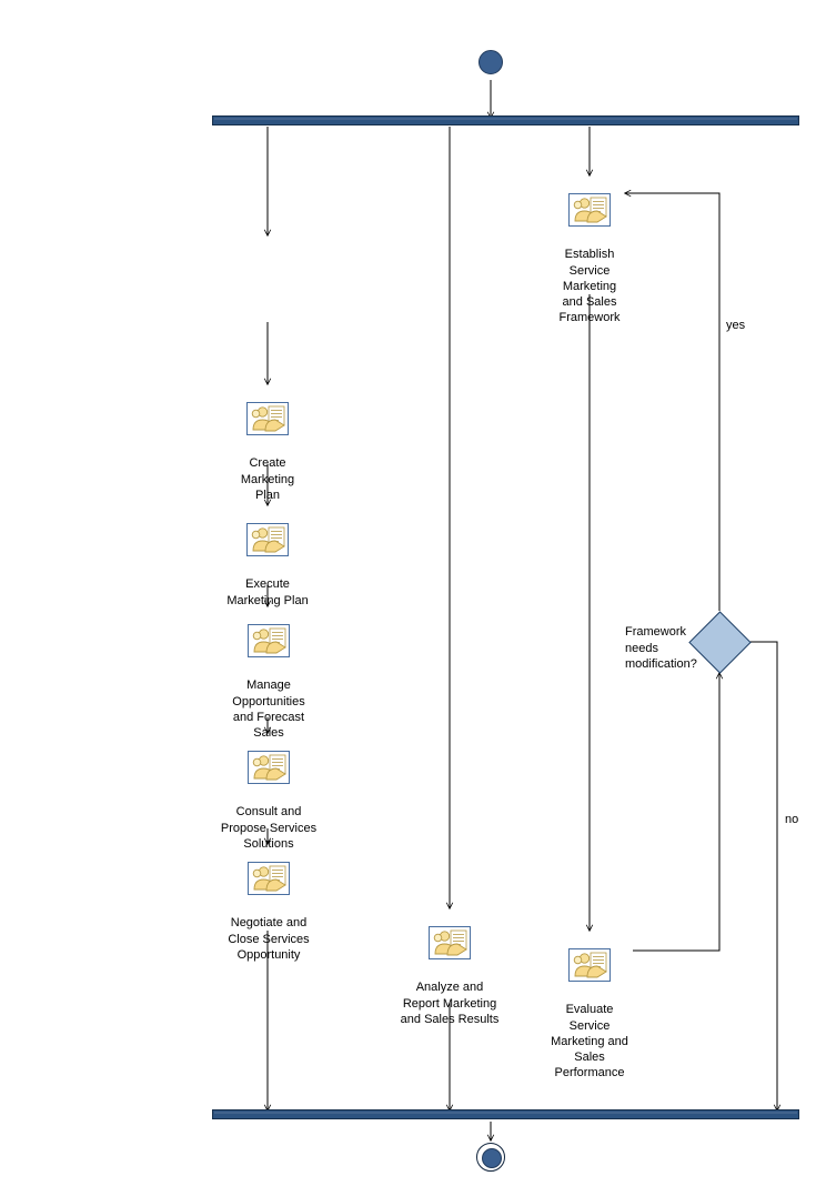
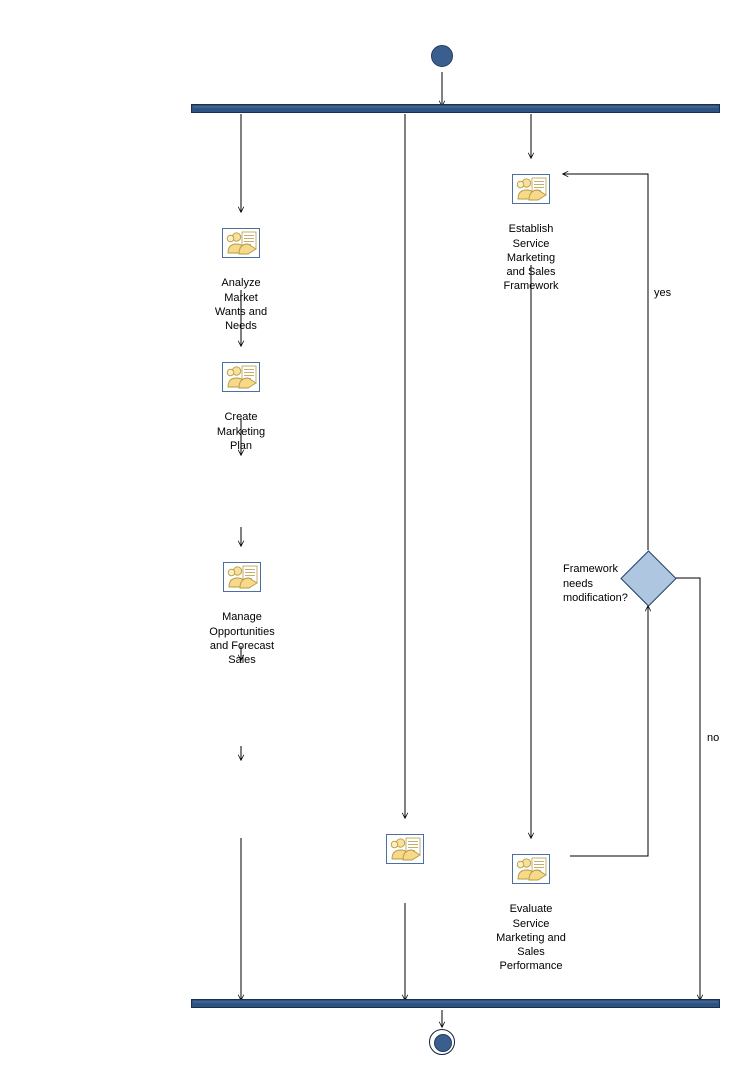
+ Analyze
+ Market
+ Wants and
+ Needs
  Create
  Marketing
  Plan
- Execute
- Marketing Plan
  Manage
  Opportunities
  and Forecast
  Sales
- Consult and
- Propose Services
- Solutions
- Negotiate and
- Close Services
- Opportunity
- Analyze and
- Report Marketing
- and Sales Results
  Establish
  Service
  Marketing
  and Sales
  Framework
  Evaluate
  Service
  Marketing and
  Sales
  Performance
  Framework
  needs
  modification?
  yes
  no
